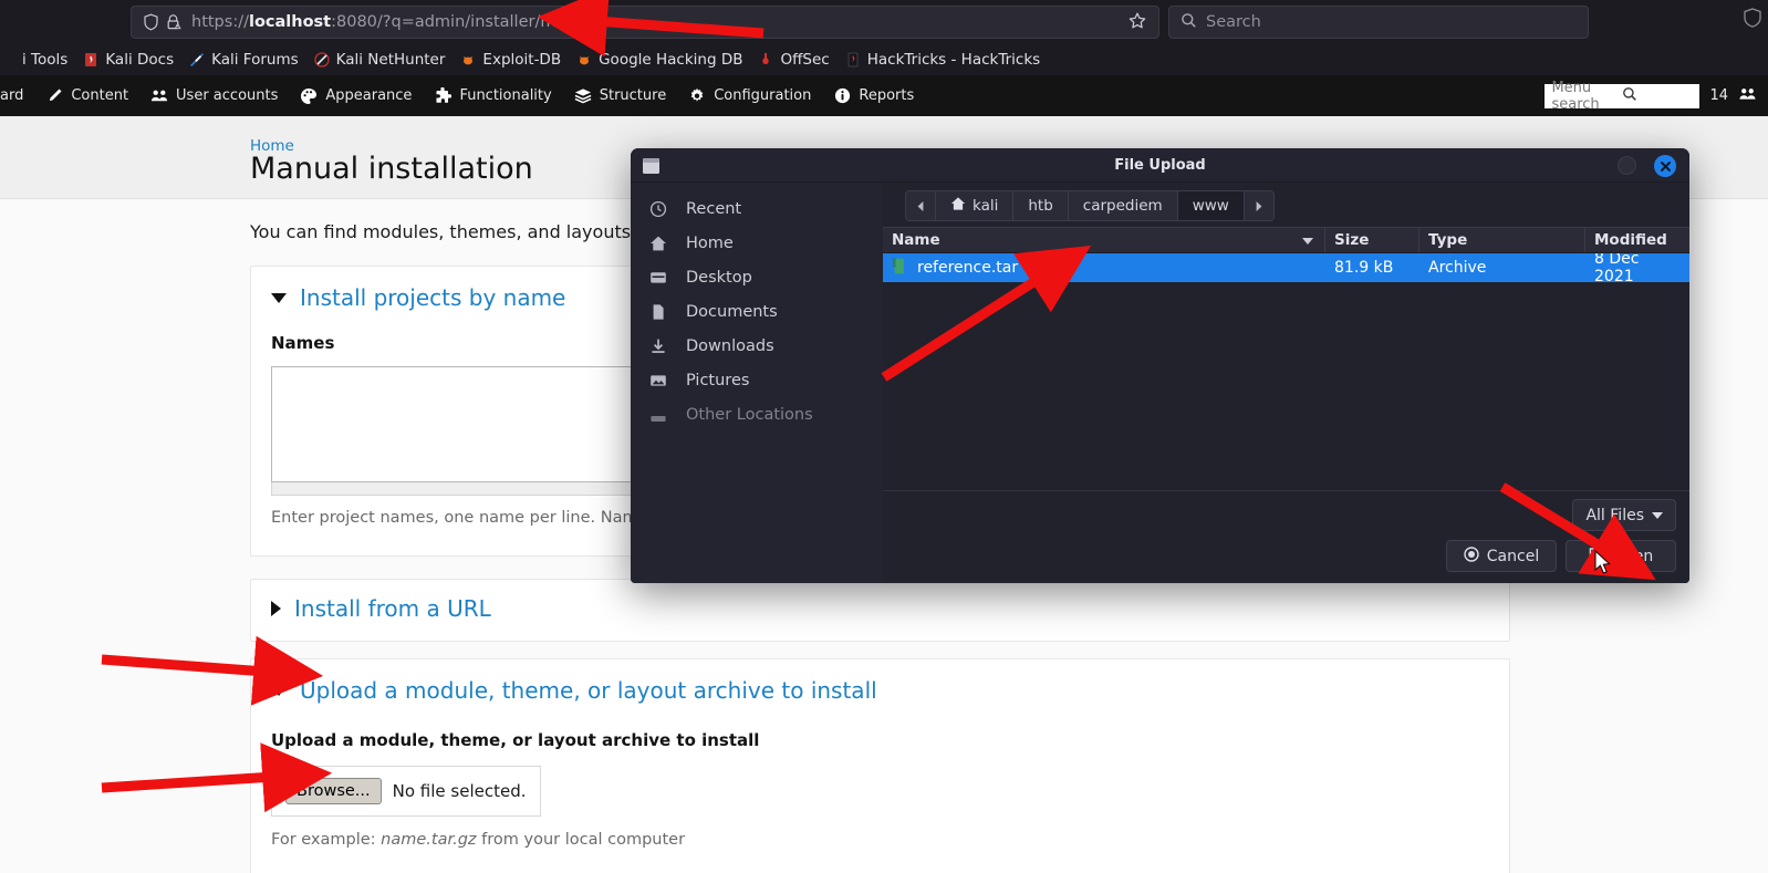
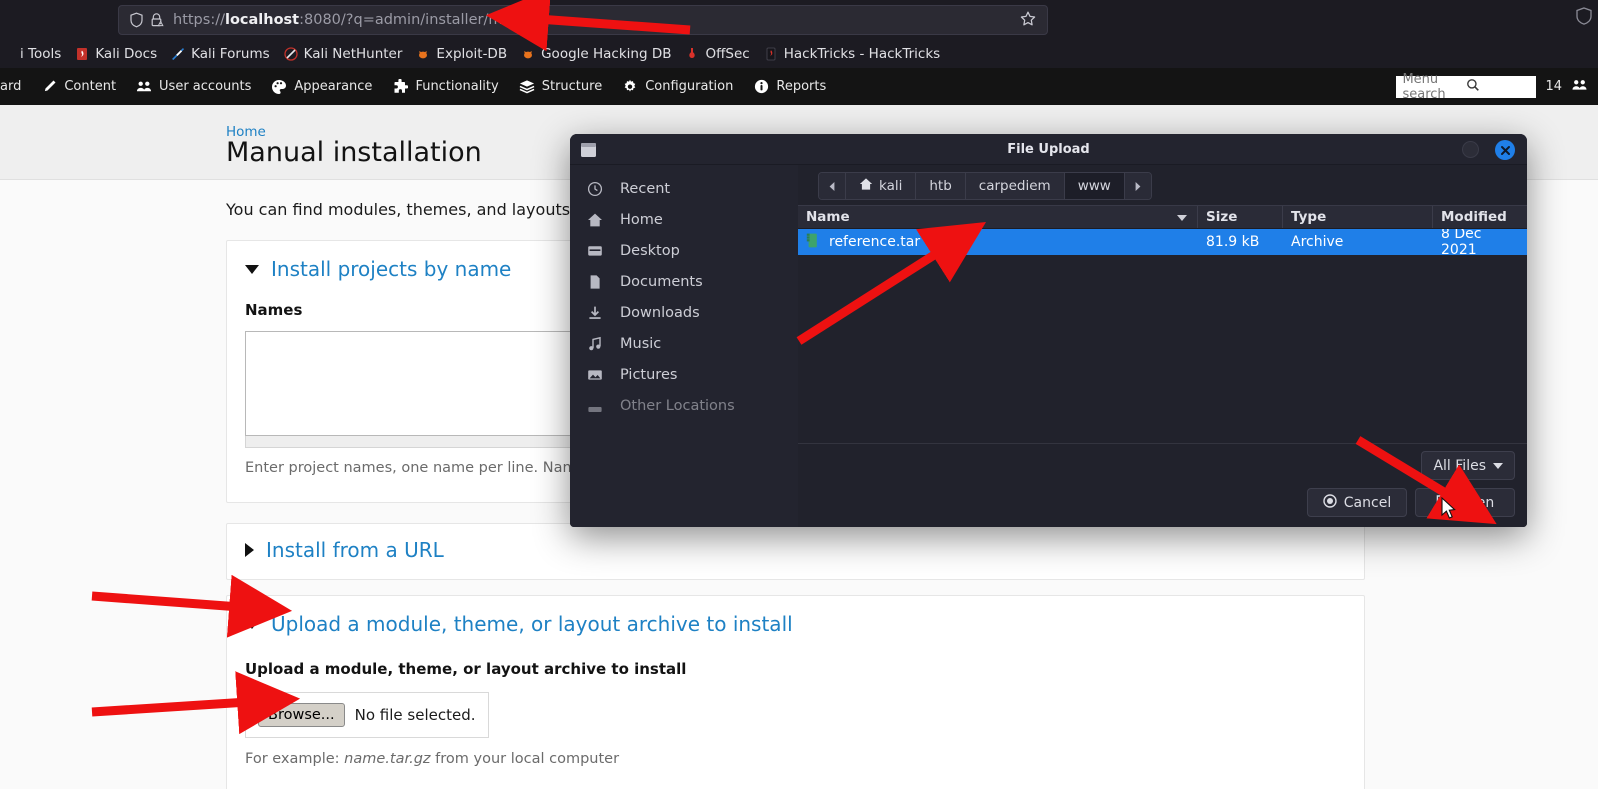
  https://localhost:8080/?q=admin/installer/manua
- Search
  i Tools
  Kali Docs
  Kali Forums
  Kali NetHunter
  Exploit-DB
  Google Hacking DB
  OffSec
  HackTricks - HackTricks
  ard
  Content
  User accounts
  Appearance
  Functionality
  Structure
  Configuration
  Reports
  Menu search
  14
  Home
  Manual installation
  You can find modules, themes, and layouts
  Install projects by name
  Names
  Enter project names, one name per line. Na
  Install from a URL
  Upload a module, theme, or layout archive to install
  Upload a module, theme, or layout archive to install
  Browse...
  No file selected.
  For example: name.tar.gz from your local computer
  File Upload
  Recent
  Home
  Desktop
  Documents
  Downloads
+ Music
  Pictures
  Other Locations
  kali
  htb
  carpediem
  www
  Name
  Size
  Type
  Modified
  reference.tar
  81.9 kB
  Archive
  8 Dec 2021
  All Files
  Cancel
  Open
